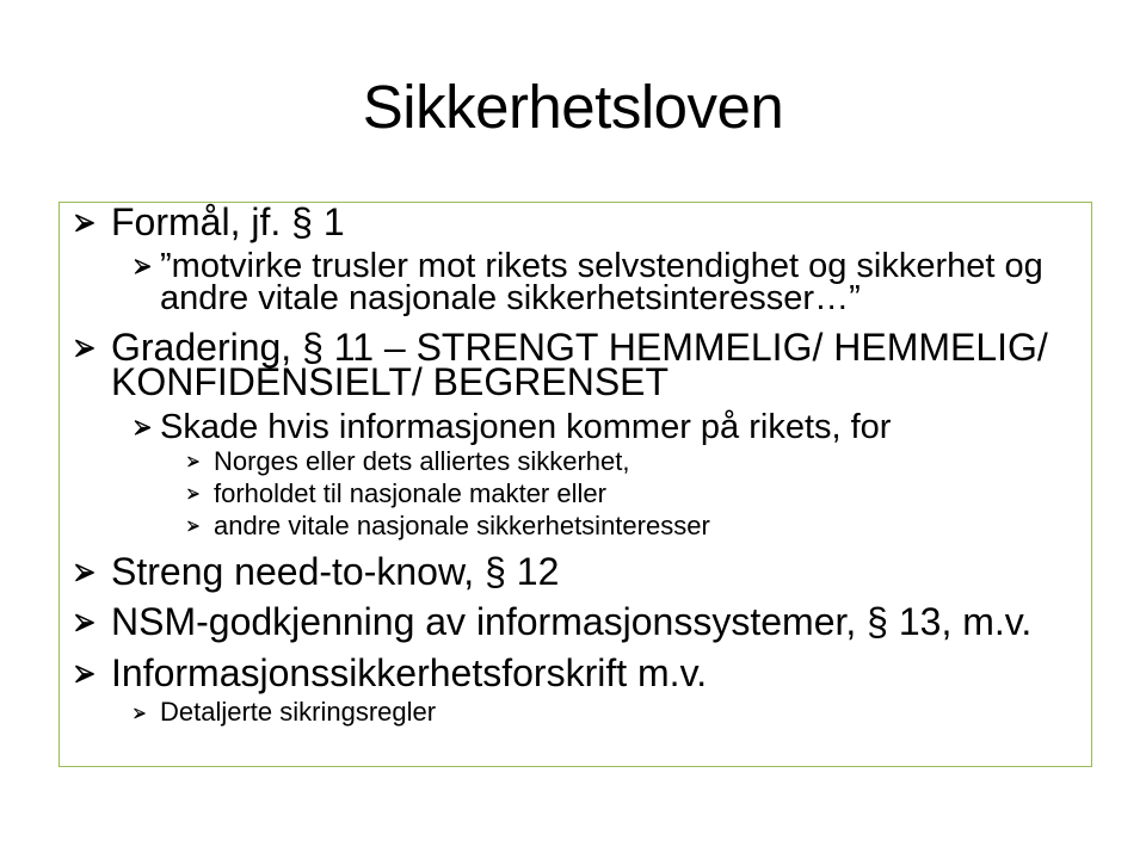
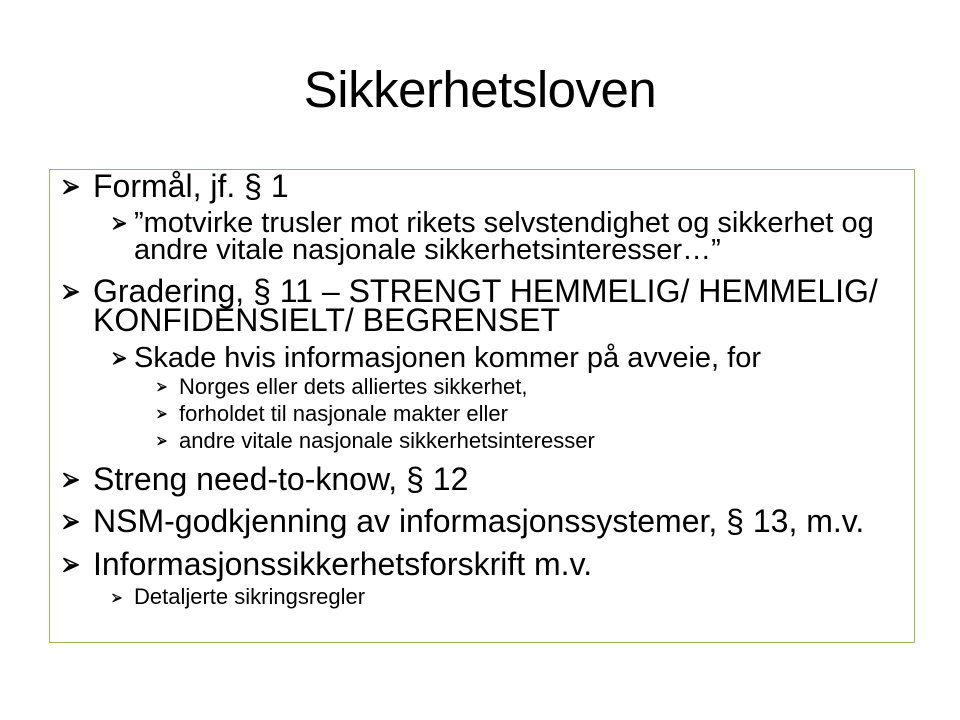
  Sikkerhetsloven
  Formål, jf. § 1
  ”motvirke trusler mot rikets selvstendighet og sikkerhet og andre vitale nasjonale sikkerhetsinteresser…”
  Gradering, § 11 – STRENGT HEMMELIG/ HEMMELIG/ KONFIDENSIELT/ BEGRENSET
- Skade hvis informasjonen kommer på rikets, for
+ Skade hvis informasjonen kommer på avveie, for
  Norges eller dets alliertes sikkerhet,
  forholdet til nasjonale makter eller
  andre vitale nasjonale sikkerhetsinteresser
  Streng need-to-know, § 12
  NSM-godkjenning av informasjonssystemer, § 13, m.v.
  Informasjonssikkerhetsforskrift m.v.
  Detaljerte sikringsregler
